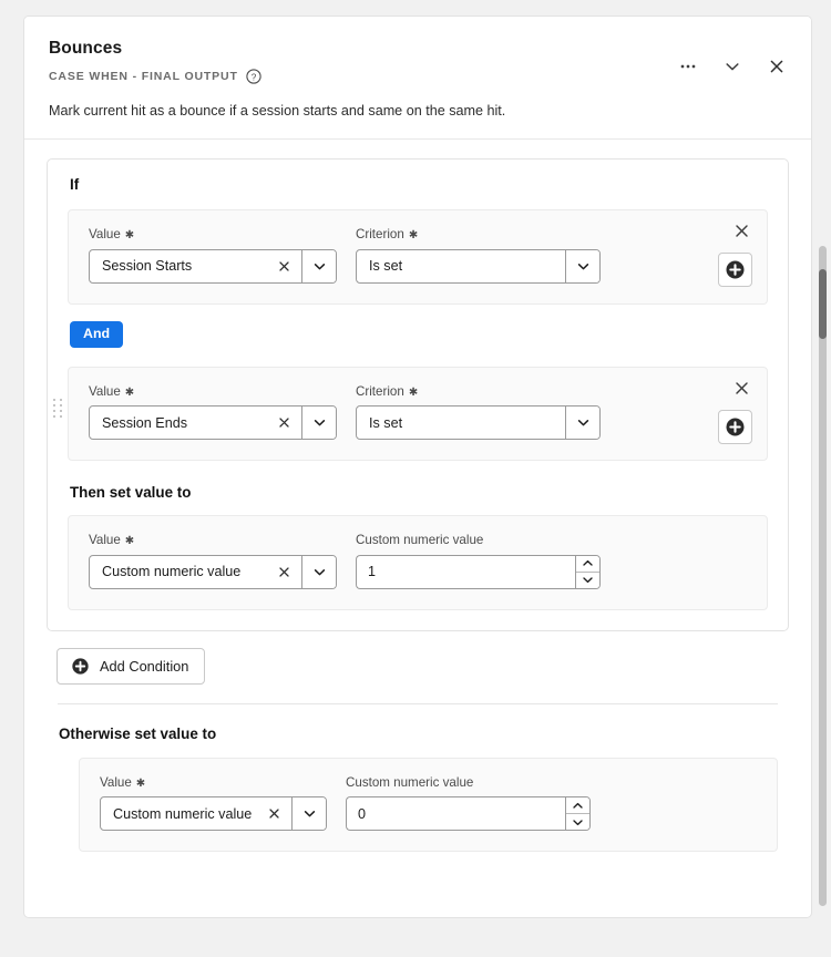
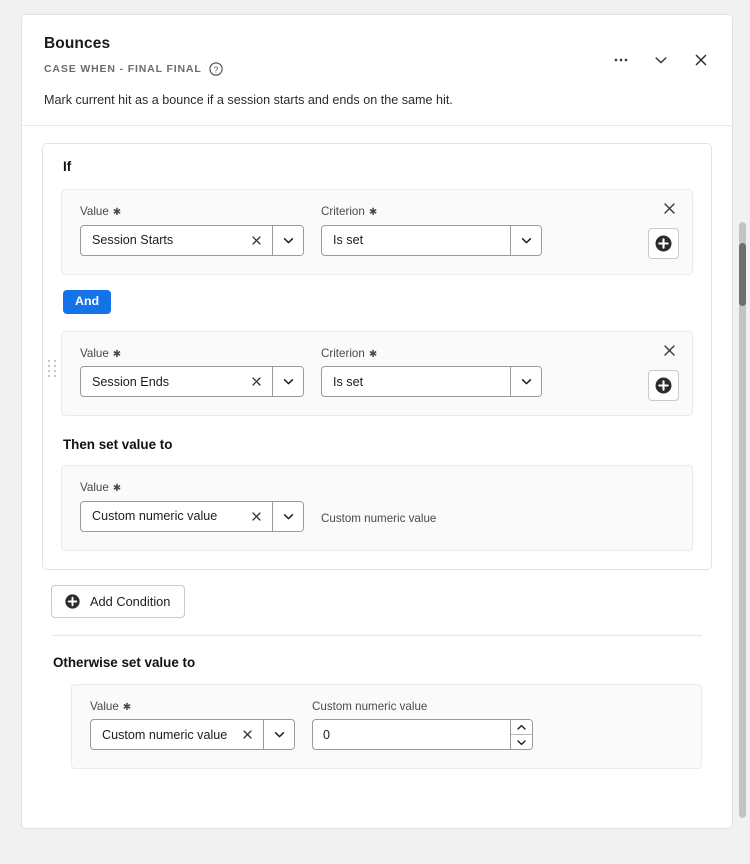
  Bounces
- CASE WHEN - FINAL OUTPUT
+ CASE WHEN - FINAL FINAL
  ?
- Mark current hit as a bounce if a session starts and same on the same hit.
+ Mark current hit as a bounce if a session starts and ends on the same hit.
  If
  Value
  ✱
  Session Starts
  Criterion
  ✱
  Is set
  And
  Value
  ✱
  Session Ends
  Criterion
  ✱
  Is set
  Then set value to
  Value
  ✱
  Custom numeric value
  Custom numeric value
- 1
  Add Condition
  Otherwise set value to
  Value
  ✱
  Custom numeric value
  Custom numeric value
  0
